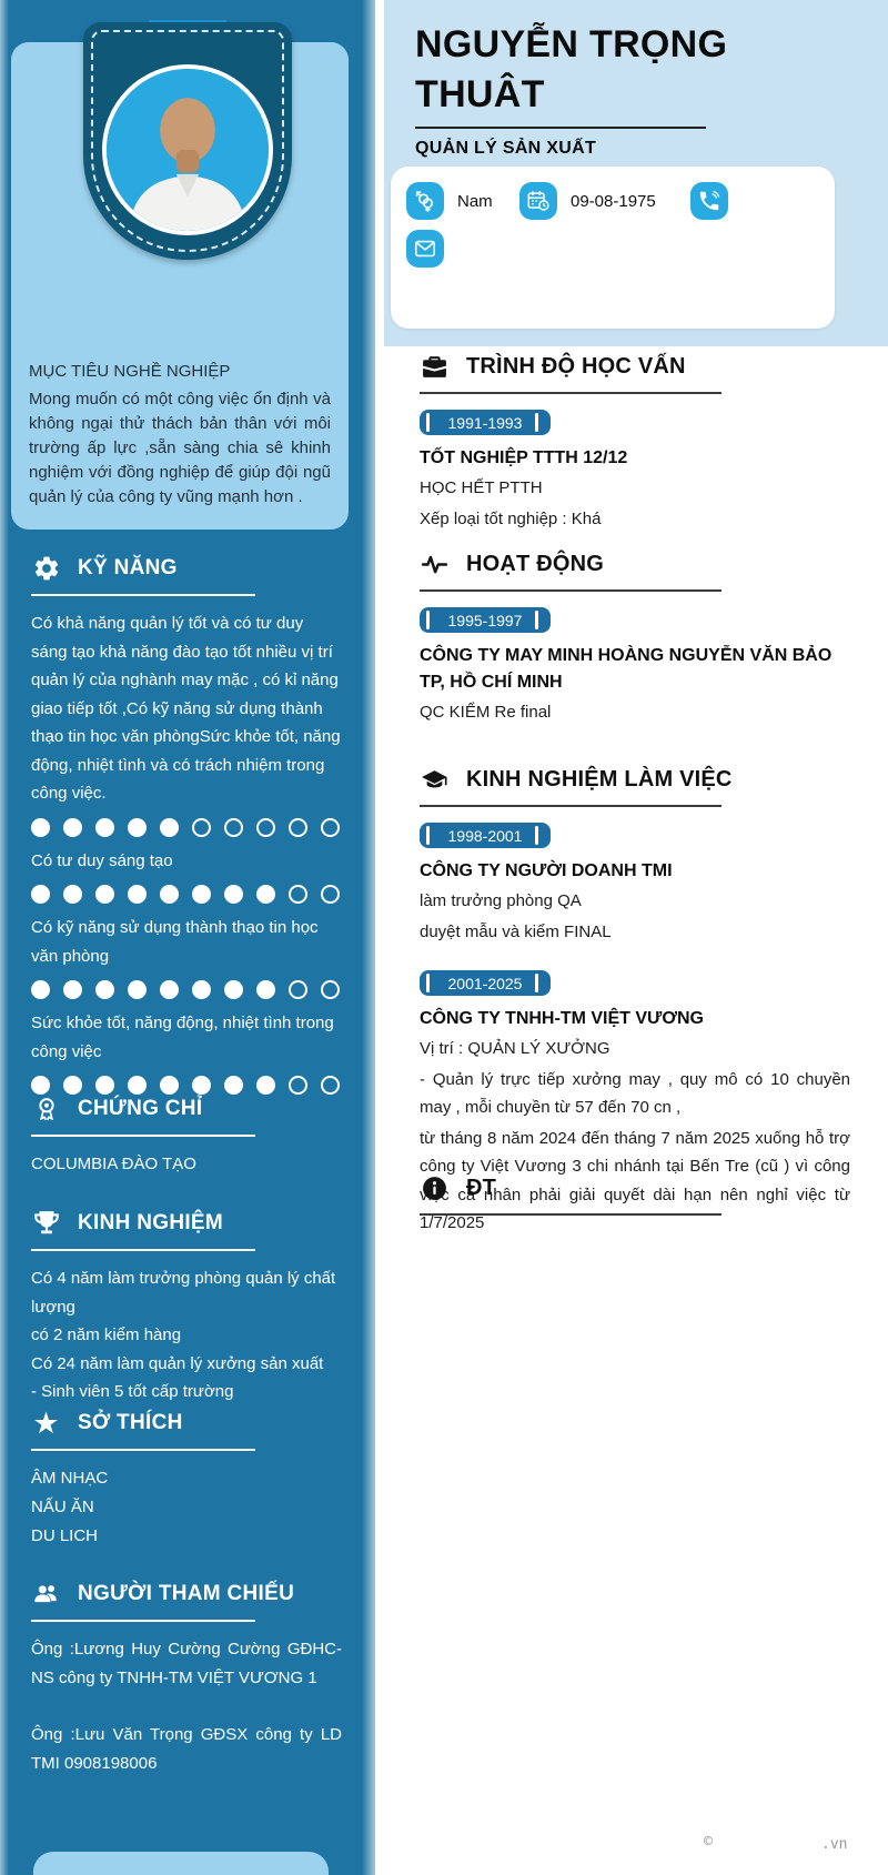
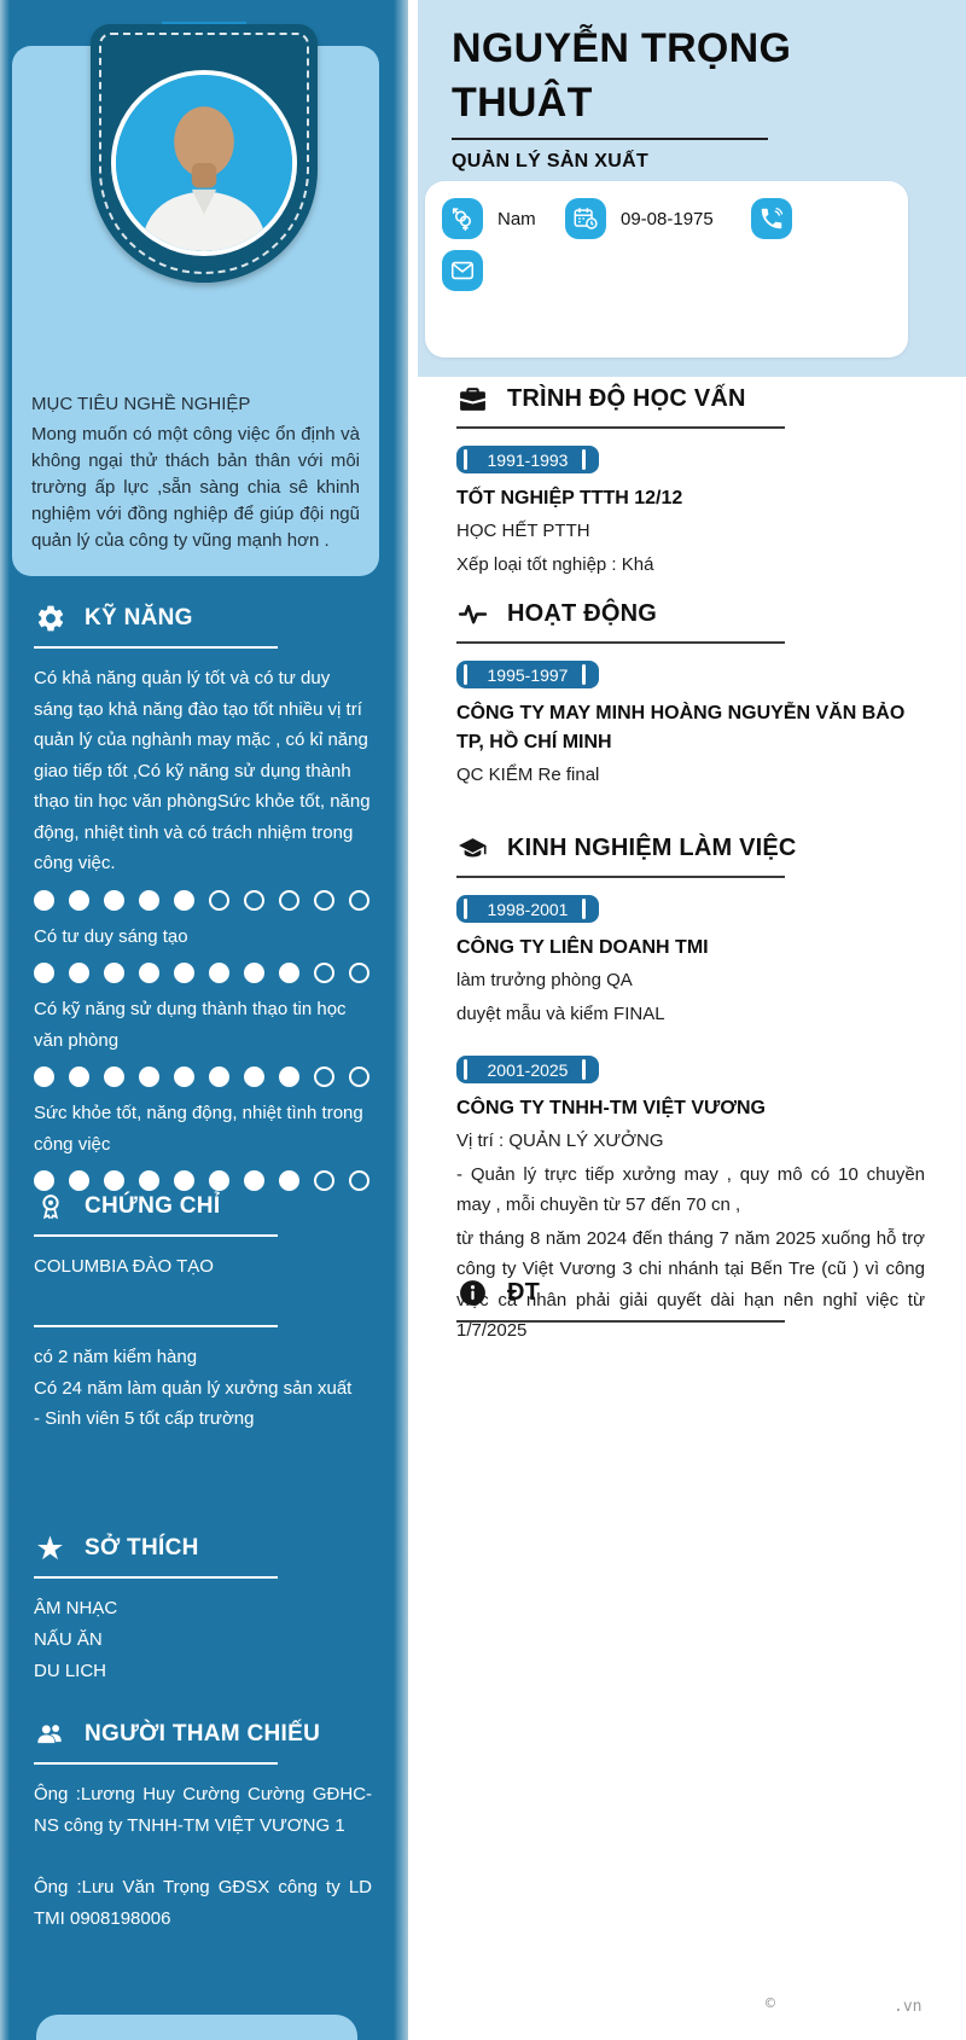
  MỤC TIÊU NGHỀ NGHIỆP
  Mong muốn có một công việc ổn định và không ngại thử thách bản thân với môi trường ấp lực ,sẵn sàng chia sê khinh nghiệm với đồng nghiệp để giúp đội ngũ quản lý của công ty vũng mạnh hơn .
  KỸ NĂNG
  Có khả năng quản lý tốt và có tư duy sáng tạo khả năng đào tạo tốt nhiều vị trí quản lý của nghành may mặc , có kỉ năng giao tiếp tốt ,Có kỹ năng sử dụng thành thạo tin học văn phòngSức khỏe tốt, năng động, nhiệt tình và có trách nhiệm trong công việc.
  Có tư duy sáng tạo
  Có kỹ năng sử dụng thành thạo tin học văn phòng
  Sức khỏe tốt, năng động, nhiệt tình trong công việc
  CHỨNG CHỈ
  COLUMBIA ĐÀO TẠO
- KINH NGHIỆM
- Có 4 năm làm trưởng phòng quản lý chất lượng
  có 2 năm kiểm hàng
  Có 24 năm làm quản lý xưởng sản xuất
  - Sinh viên 5 tốt cấp trường
  ★
  SỞ THÍCH
  ÂM NHẠC
  NẤU ĂN
  DU LICH
  NGƯỜI THAM CHIẾU
  Ông :Lương Huy Cường Cường GĐHC-NS công ty TNHH-TM VIỆT VƯƠNG 1
  Ông :Lưu Văn Trọng GĐSX công ty LD TMI 0908198006
  NGUYỄN TRỌNG THUÂT
  QUẢN LÝ SẢN XUẤT
  Nam
  09-08-1975
  TRÌNH ĐỘ HỌC VẤN
  1991-1993
  TỐT NGHIỆP TTTH 12/12
  HỌC HẾT PTTH
  Xếp loại tốt nghiệp : Khá
  HOẠT ĐỘNG
  1995-1997
  CÔNG TY MAY MINH HOÀNG NGUYỄN VĂN BẢO TP, HỒ CHÍ MINH
  QC KIỂM Re final
  KINH NGHIỆM LÀM VIỆC
  1998-2001
- CÔNG TY NGƯỜI DOANH TMI
+ CÔNG TY LIÊN DOANH TMI
  làm trưởng phòng QA
  duyệt mẫu và kiểm FINAL
  2001-2025
  CÔNG TY TNHH-TM VIỆT VƯƠNG
  Vị trí : QUẢN LÝ XƯỞNG
  - Quản lý trực tiếp xưởng may , quy mô có 10 chuyền may , mỗi chuyền từ 57 đến 70 cn ,
  từ tháng 8 năm 2024 đến tháng 7 năm 2025 xuống hỗ trợ công ty Việt Vương 3 chi nhánh tại Bến Tre (cũ ) vì công vc cá nhân phải giải quyết dài hạn nên nghỉ việc từ 1/7/2025
  ĐT
  ©
  .vn
